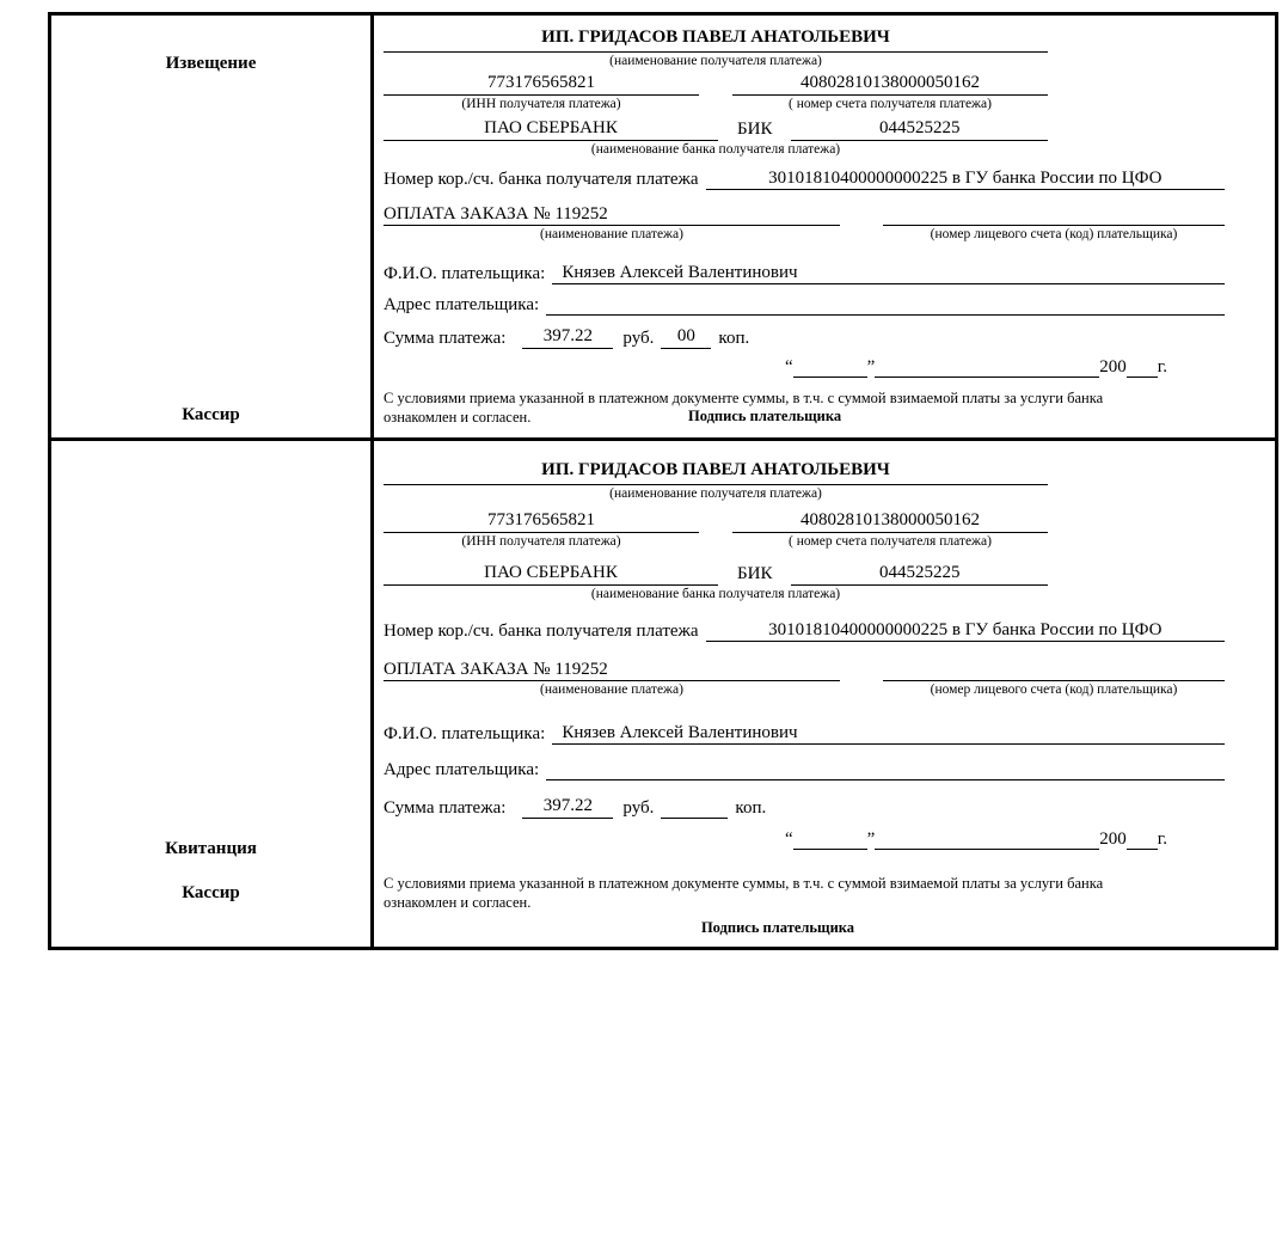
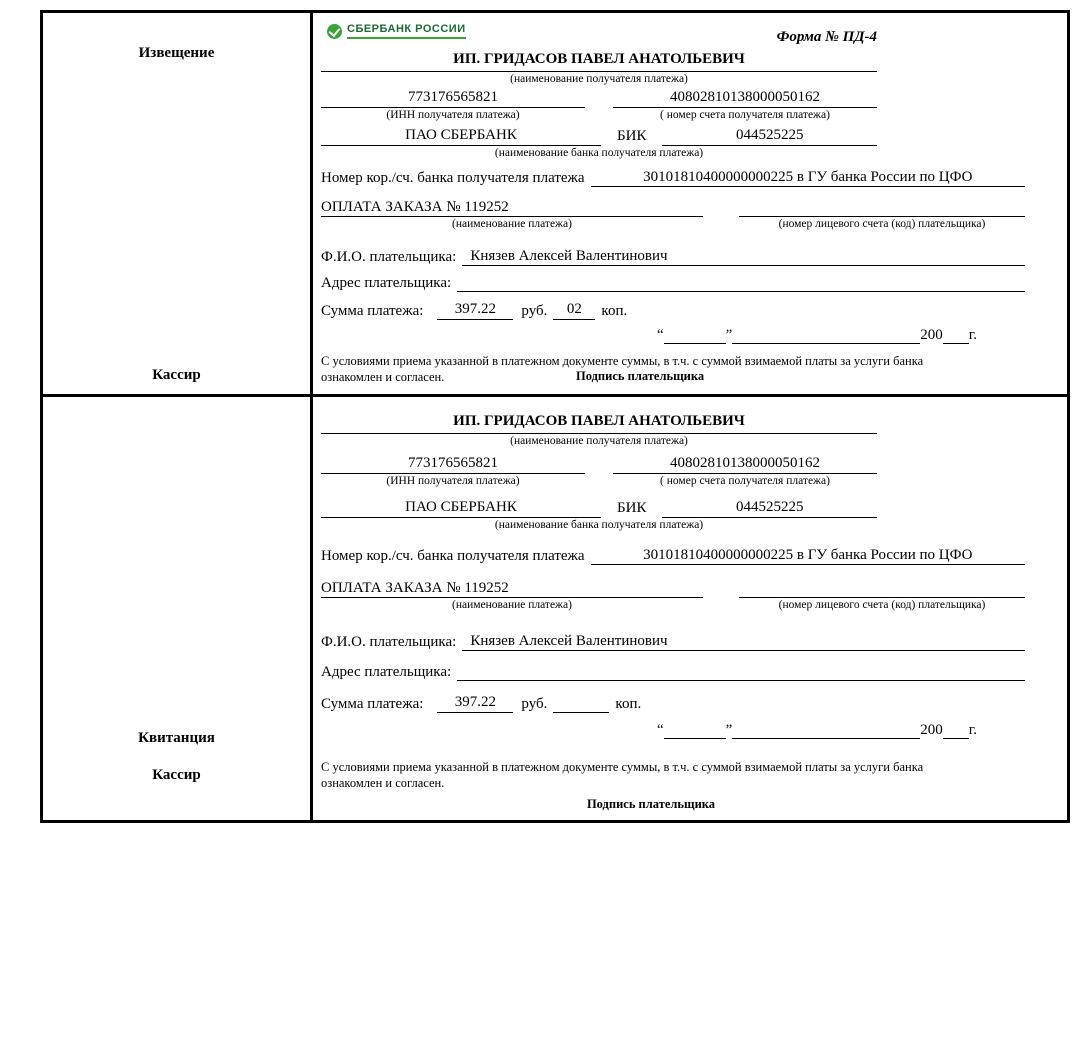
  Извещение
  Кассир
+ СБЕРБАНК РОССИИ
+ Форма № ПД-4
  ИП. ГРИДАСОВ ПАВЕЛ АНАТОЛЬЕВИЧ
  (наименование получателя платежа)
  773176565821
  (ИНН получателя платежа)
  40802810138000050162
  ( номер счета получателя платежа)
  ПАО СБЕРБАНК
  БИК
  044525225
  (наименование банка получателя платежа)
  Номер кор./сч. банка получателя платежа
  30101810400000000225 в ГУ банка России по ЦФО
  ОПЛАТА ЗАКАЗА № 119252
  (наименование платежа)
  (номер лицевого счета (код) плательщика)
  Ф.И.О. плательщика:
  Князев Алексей Валентинович
  Адрес плательщика:
  Сумма платежа:
  397.22
  руб.
- 00
+ 02
  коп.
  “
  ”
  200
  г.
  С условиями приема указанной в платежном документе суммы, в т.ч. с суммой взимаемой платы за услуги банка ознакомлен и согласен.
  Подпись плательщика
  Квитанция
  Кассир
  ИП. ГРИДАСОВ ПАВЕЛ АНАТОЛЬЕВИЧ
  (наименование получателя платежа)
  773176565821
  (ИНН получателя платежа)
  40802810138000050162
  ( номер счета получателя платежа)
  ПАО СБЕРБАНК
  БИК
  044525225
  (наименование банка получателя платежа)
  Номер кор./сч. банка получателя платежа
  30101810400000000225 в ГУ банка России по ЦФО
  ОПЛАТА ЗАКАЗА № 119252
  (наименование платежа)
  (номер лицевого счета (код) плательщика)
  Ф.И.О. плательщика:
  Князев Алексей Валентинович
  Адрес плательщика:
  Сумма платежа:
  397.22
  руб.
  коп.
  “
  ”
  200
  г.
  С условиями приема указанной в платежном документе суммы, в т.ч. с суммой взимаемой платы за услуги банка ознакомлен и согласен.
  Подпись плательщика
